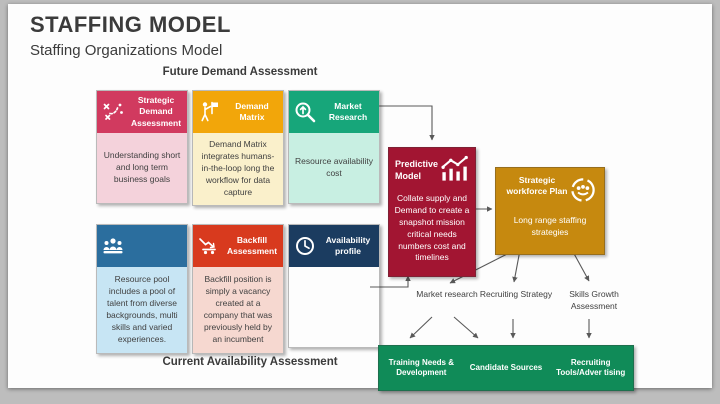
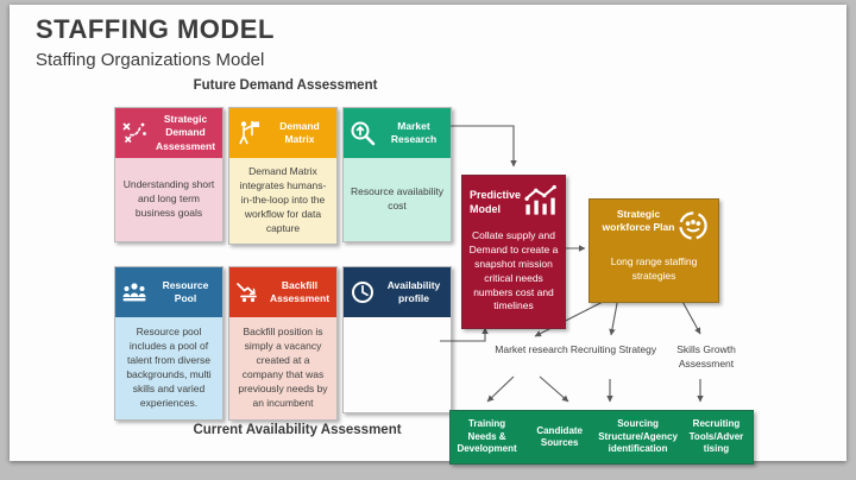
  STAFFING MODEL
  Staffing Organizations Model
  Future Demand Assessment
  Current Availability Assessment
  Strategic Demand Assessment
  Understanding short and long term business goals
  Demand Matrix
- Demand Matrix integrates humans-in-the-loop long the workflow for data capture
+ Demand Matrix integrates humans-in-the-loop into the workflow for data capture
  Market Research
  Resource availability cost
+ Resource Pool
  Resource pool includes a pool of talent from diverse backgrounds, multi skills and varied experiences.
  Backfill Assessment
- Backfill position is simply a vacancy created at a company that was previously held by an incumbent
+ Backfill position is simply a vacancy created at a company that was previously needs by an incumbent
  Availability profile
  Predictive Model
  Collate supply and Demand to create a snapshot mission critical needs numbers cost and timelines
  Strategic workforce Plan
  Long range staffing strategies
  Market research
  Recruiting Strategy
  Skills Growth Assessment
  Training Needs & Development
  Candidate Sources
+ Sourcing Structure/Agency identification
  Recruiting Tools/Adver tising
